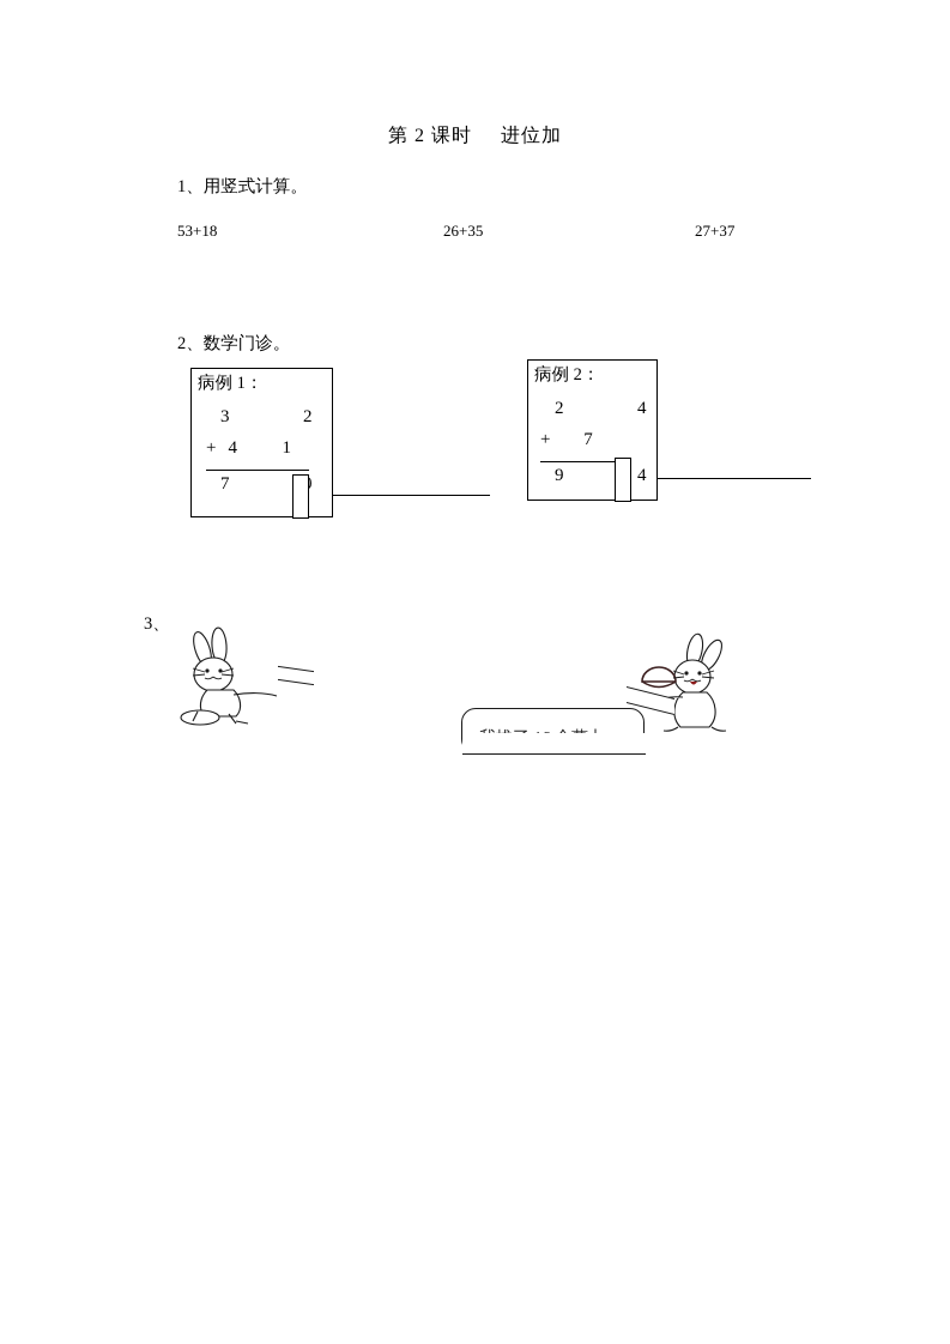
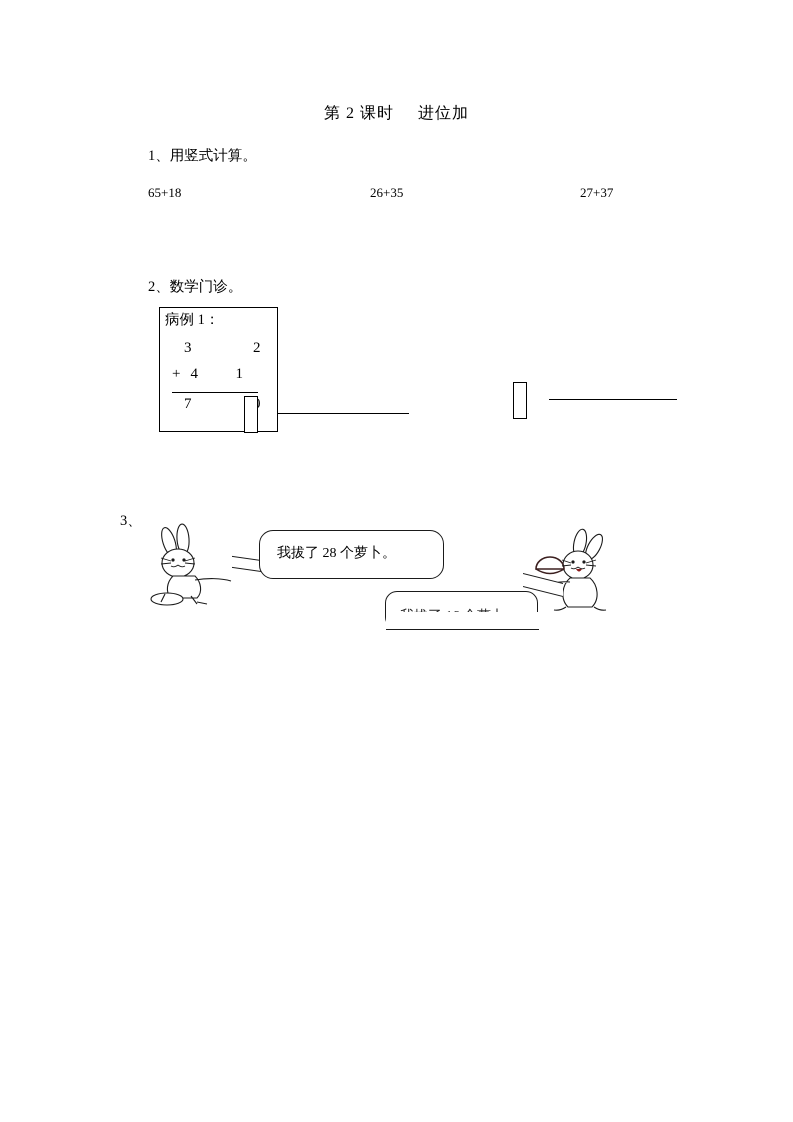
  第 2 课时 进位加
  1、用竖式计算。
- 53+18
+ 65+18
  26+35
  27+37
  2、数学门诊。
  病例 1：
  3 2
  +4 1
  7 0
- 病例 2：
- 2 4
- + 7
- 9 4
  3、
+ 我拔了 28 个萝卜。
